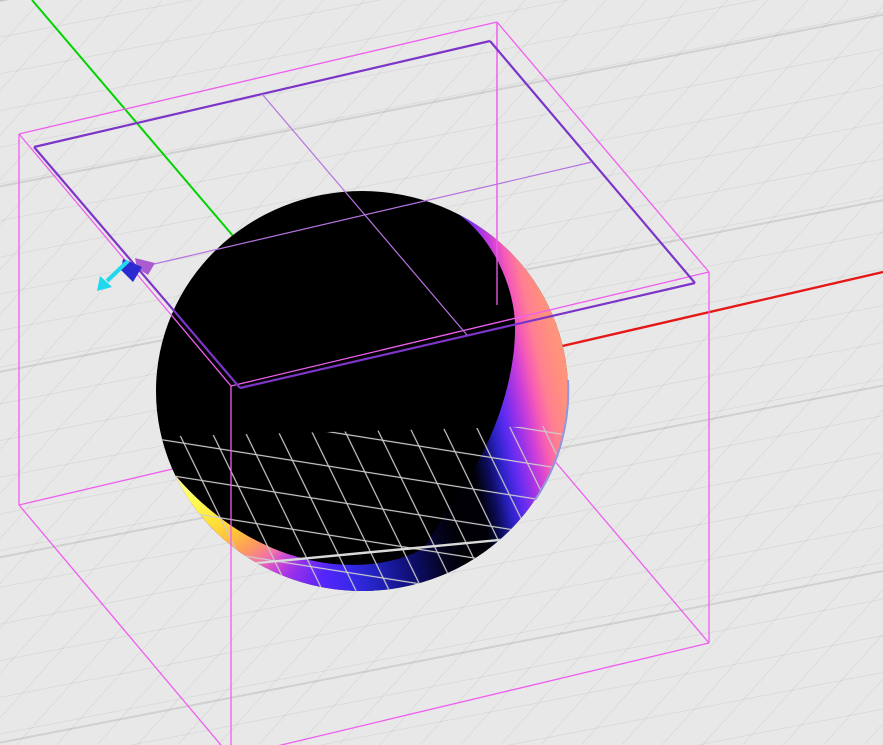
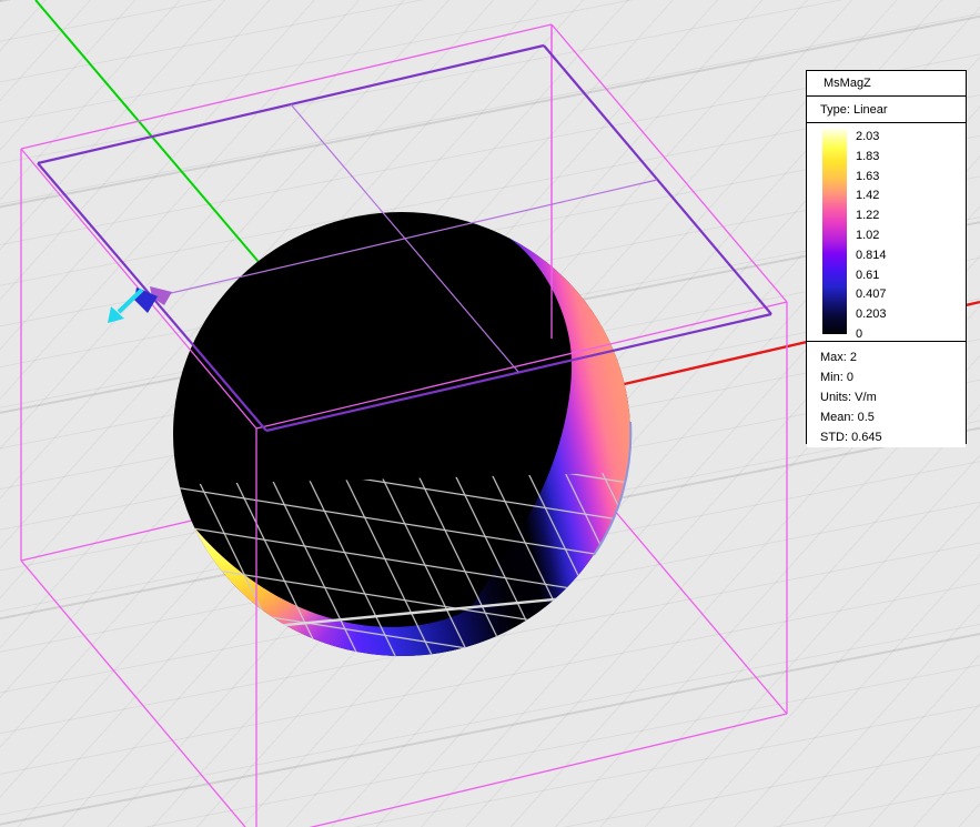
+ MsMagZ
+ Type: Linear
+ 2.03
+ 1.83
+ 1.63
+ 1.42
+ 1.22
+ 1.02
+ 0.814
+ 0.61
+ 0.407
+ 0.203
+ 0
+ Max: 2
+ Min: 0
+ Units: V/m
+ Mean: 0.5
+ STD: 0.645
